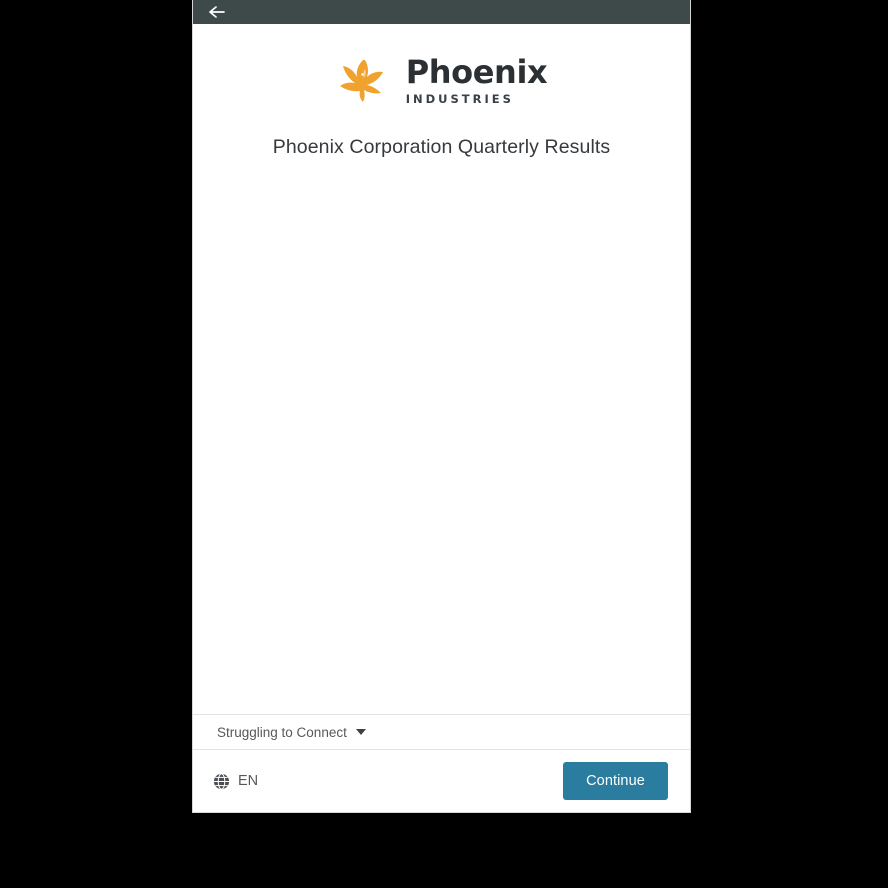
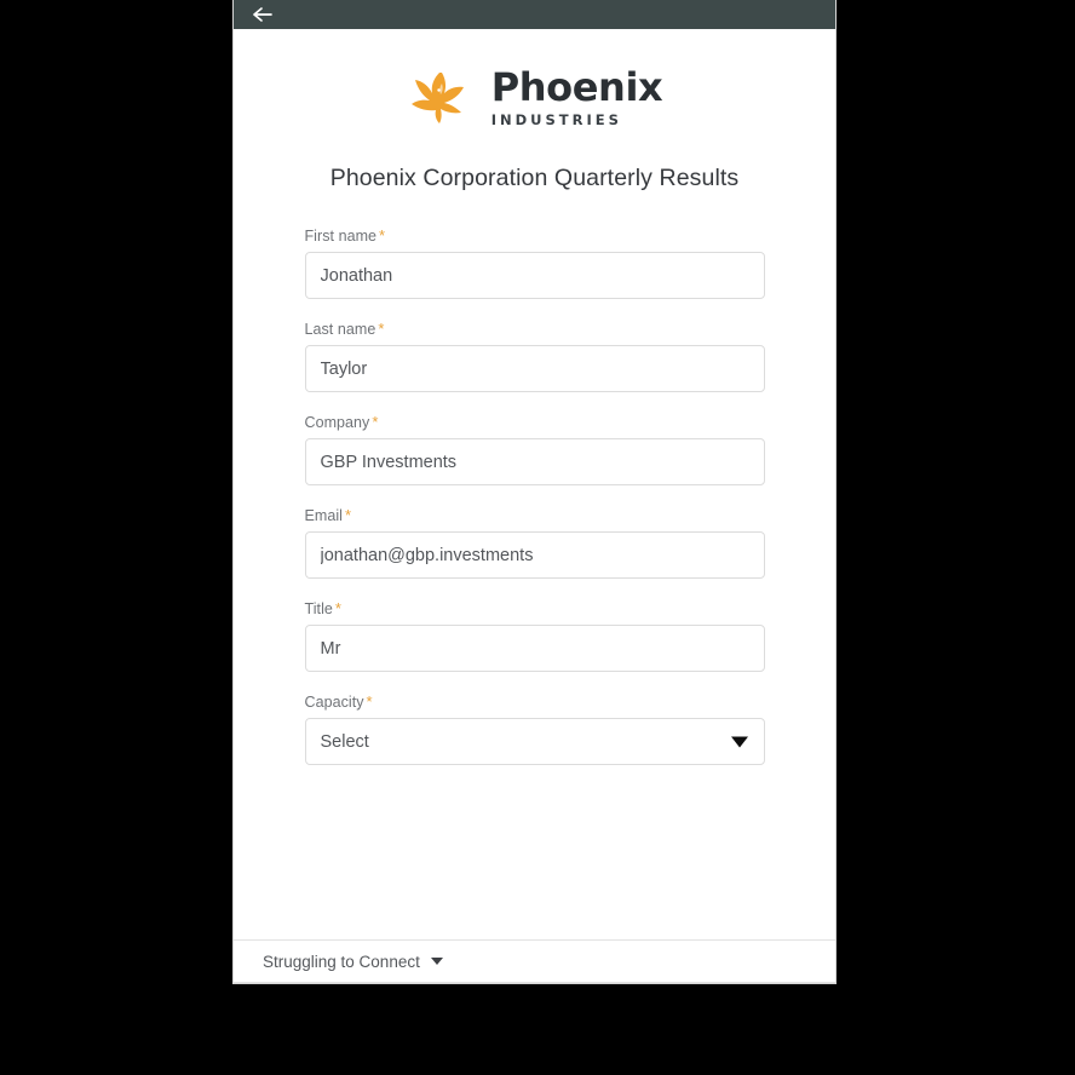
  Phoenix
  INDUSTRIES
  Phoenix Corporation Quarterly Results
+ First name *
+ Jonathan
+ Last name *
+ Taylor
+ Company *
+ GBP Investments
+ Email *
+ jonathan@gbp.investments
+ Title *
+ Mr
+ Capacity *
+ Select
  Struggling to Connect
- EN
- Continue
